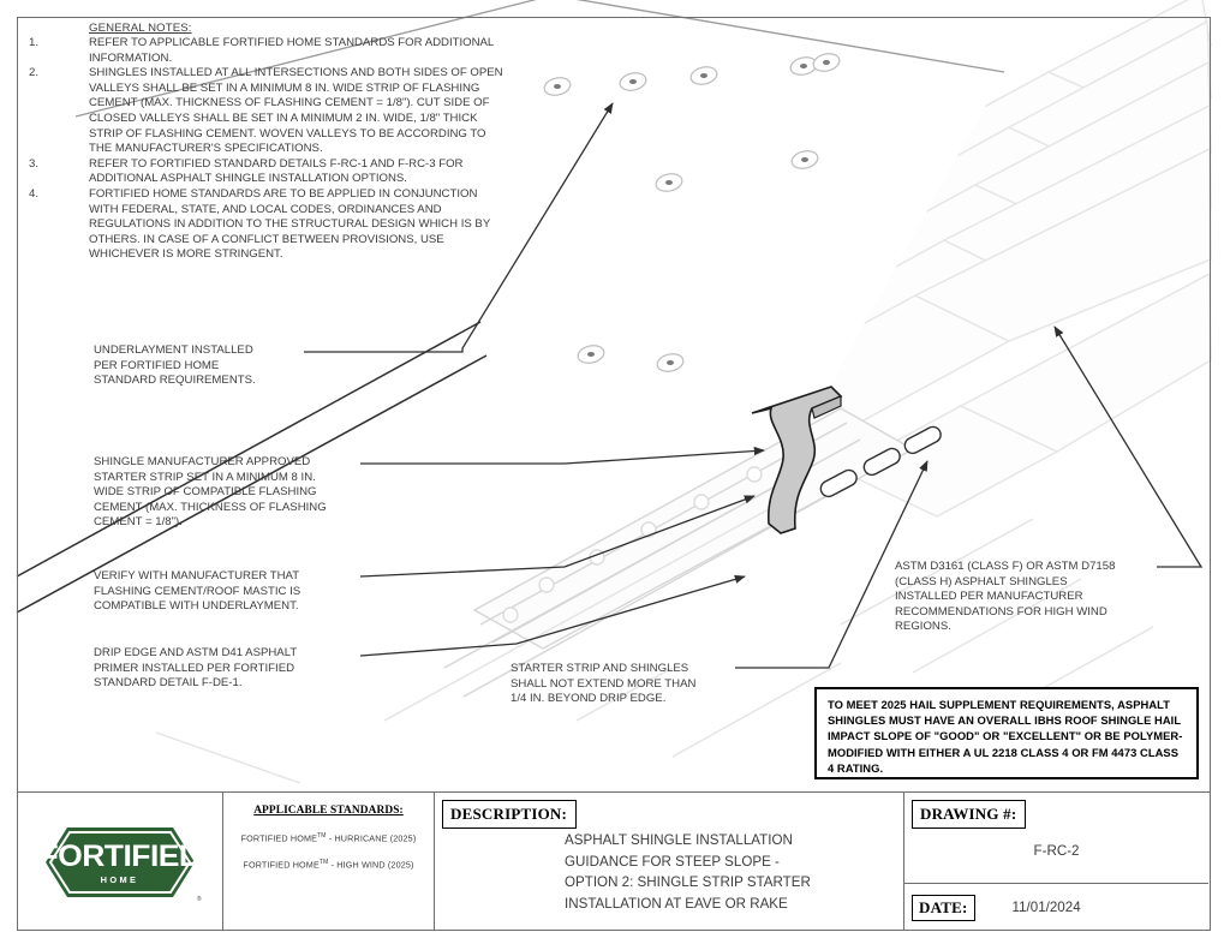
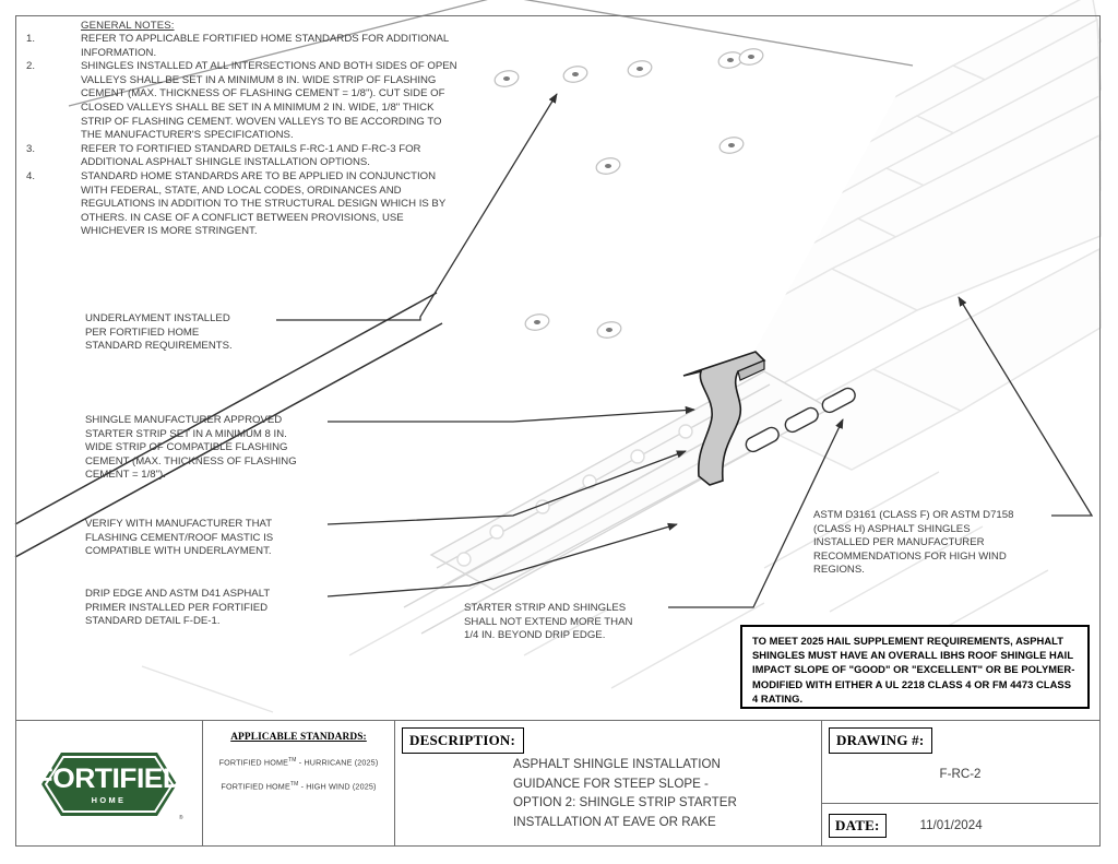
  GENERAL NOTES:
  1.
  REFER TO APPLICABLE FORTIFIED HOME STANDARDS FOR ADDITIONAL INFORMATION.
  2.
  SHINGLES INSTALLED AT ALL INTERSECTIONS AND BOTH SIDES OF OPEN VALLEYS SHALL BE SET IN A MINIMUM 8 IN. WIDE STRIP OF FLASHING CEMENT (MAX. THICKNESS OF FLASHING CEMENT = 1/8"). CUT SIDE OF CLOSED VALLEYS SHALL BE SET IN A MINIMUM 2 IN. WIDE, 1/8" THICK STRIP OF FLASHING CEMENT. WOVEN VALLEYS TO BE ACCORDING TO THE MANUFACTURER'S SPECIFICATIONS.
  3.
  REFER TO FORTIFIED STANDARD DETAILS F-RC-1 AND F-RC-3 FOR ADDITIONAL ASPHALT SHINGLE INSTALLATION OPTIONS.
  4.
- FORTIFIED HOME STANDARDS ARE TO BE APPLIED IN CONJUNCTION WITH FEDERAL, STATE, AND LOCAL CODES, ORDINANCES AND REGULATIONS IN ADDITION TO THE STRUCTURAL DESIGN WHICH IS BY OTHERS. IN CASE OF A CONFLICT BETWEEN PROVISIONS, USE WHICHEVER IS MORE STRINGENT.
+ STANDARD HOME STANDARDS ARE TO BE APPLIED IN CONJUNCTION WITH FEDERAL, STATE, AND LOCAL CODES, ORDINANCES AND REGULATIONS IN ADDITION TO THE STRUCTURAL DESIGN WHICH IS BY OTHERS. IN CASE OF A CONFLICT BETWEEN PROVISIONS, USE WHICHEVER IS MORE STRINGENT.
  UNDERLAYMENT INSTALLED
  PER FORTIFIED HOME
  STANDARD REQUIREMENTS.
  SHINGLE MANUFACTURER APPROVED
  STARTER STRIP SET IN A MINIMUM 8 IN.
  WIDE STRIP OF COMPATIBLE FLASHING
  CEMENT (MAX. THICKNESS OF FLASHING
  CEMENT = 1/8").
  VERIFY WITH MANUFACTURER THAT
  FLASHING CEMENT/ROOF MASTIC IS
  COMPATIBLE WITH UNDERLAYMENT.
  DRIP EDGE AND ASTM D41 ASPHALT
  PRIMER INSTALLED PER FORTIFIED
  STANDARD DETAIL F-DE-1.
  STARTER STRIP AND SHINGLES
  SHALL NOT EXTEND MORE THAN
  1/4 IN. BEYOND DRIP EDGE.
  ASTM D3161 (CLASS F) OR ASTM D7158
  (CLASS H) ASPHALT SHINGLES
  INSTALLED PER MANUFACTURER
  RECOMMENDATIONS FOR HIGH WIND
  REGIONS.
  TO MEET 2025 HAIL SUPPLEMENT REQUIREMENTS, ASPHALT SHINGLES MUST HAVE AN OVERALL IBHS ROOF SHINGLE HAIL IMPACT SLOPE OF "GOOD" OR "EXCELLENT" OR BE POLYMER-MODIFIED WITH EITHER A UL 2218 CLASS 4 OR FM 4473 CLASS 4 RATING.
  FORTIFIED
  HOME
  APPLICABLE STANDARDS:
  FORTIFIED HOME - HURRICANE (2025)
  FORTIFIED HOME - HIGH WIND (2025)
  DESCRIPTION:
  ASPHALT SHINGLE INSTALLATION
  GUIDANCE FOR STEEP SLOPE -
  OPTION 2: SHINGLE STRIP STARTER
  INSTALLATION AT EAVE OR RAKE
  DRAWING #:
  F-RC-2
  DATE:
  11/01/2024
